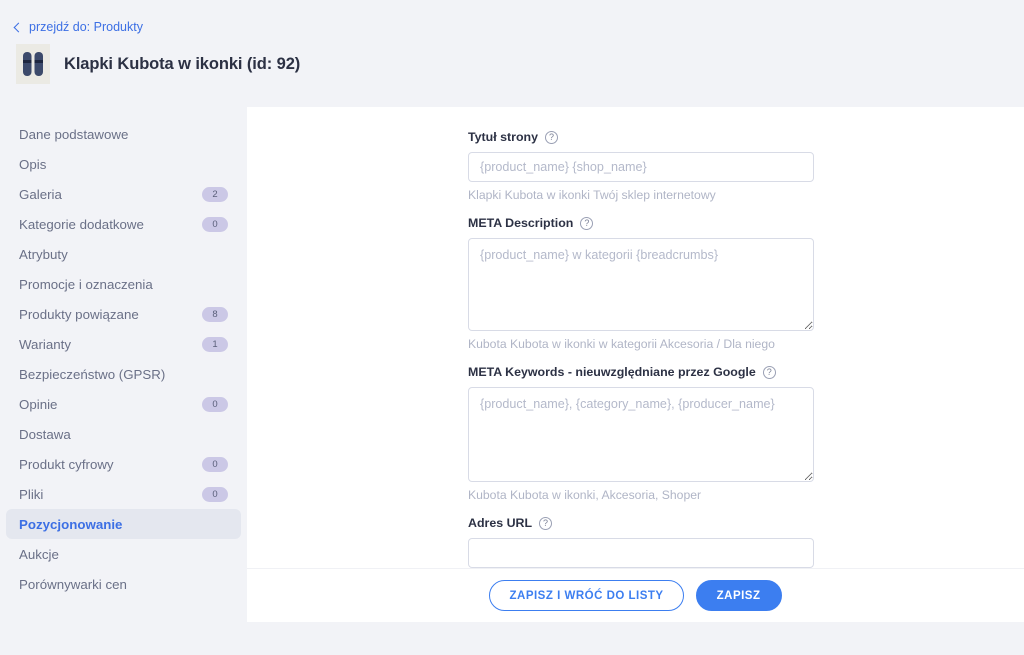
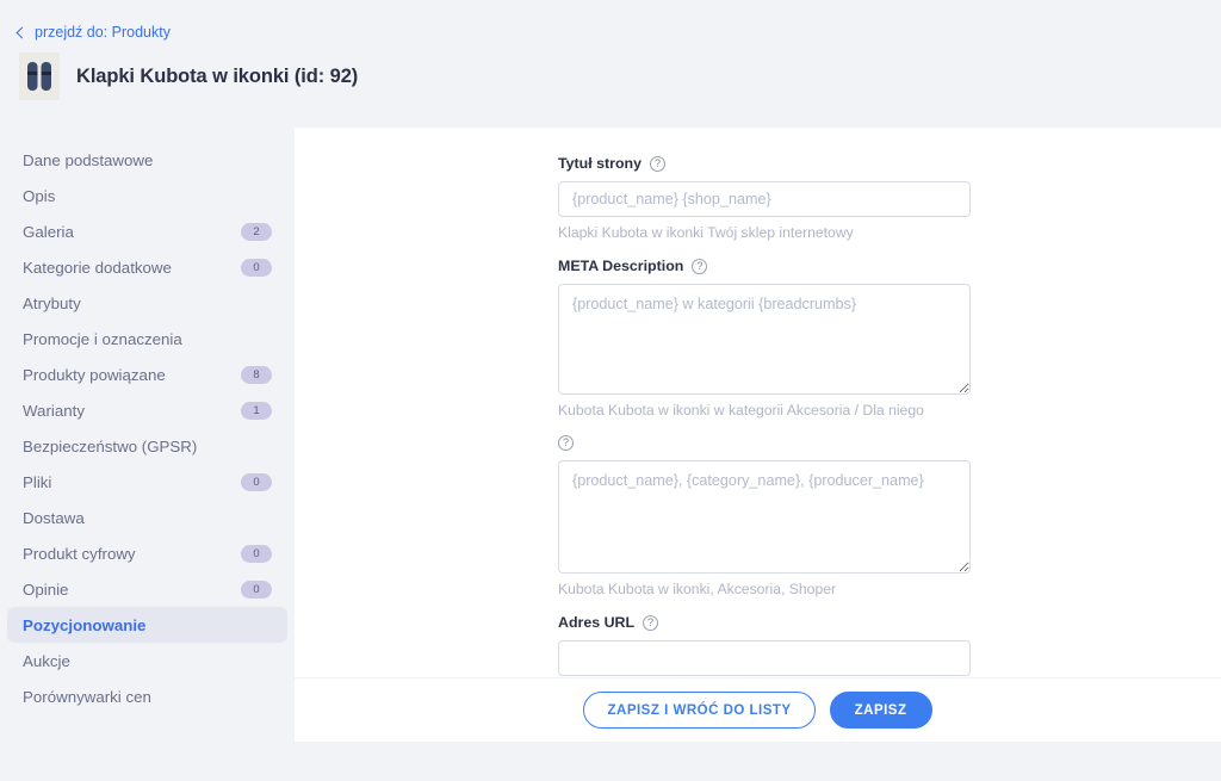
  przejdź do: Produkty
  Klapki Kubota w ikonki (id: 92)
  Dane podstawowe
  Opis
  Galeria
  2
  Kategorie dodatkowe
  0
  Atrybuty
  Promocje i oznaczenia
  Produkty powiązane
  8
  Warianty
  1
  Bezpieczeństwo (GPSR)
- Opinie
+ Pliki
  0
  Dostawa
  Produkt cyfrowy
  0
- Pliki
+ Opinie
  0
  Pozycjonowanie
  Aukcje
  Porównywarki cen
  Tytuł strony
  ?
  {product_name} {shop_name}
  Klapki Kubota w ikonki Twój sklep internetowy
  META Description
  ?
  {product_name} w kategorii {breadcrumbs}
  Kubota Kubota w ikonki w kategorii Akcesoria / Dla niego
- META Keywords - nieuwzględniane przez Google
  ?
  {product_name}, {category_name}, {producer_name}
  Kubota Kubota w ikonki, Akcesoria, Shoper
  Adres URL
  ?
  ZAPISZ I WRÓĆ DO LISTY
  ZAPISZ
